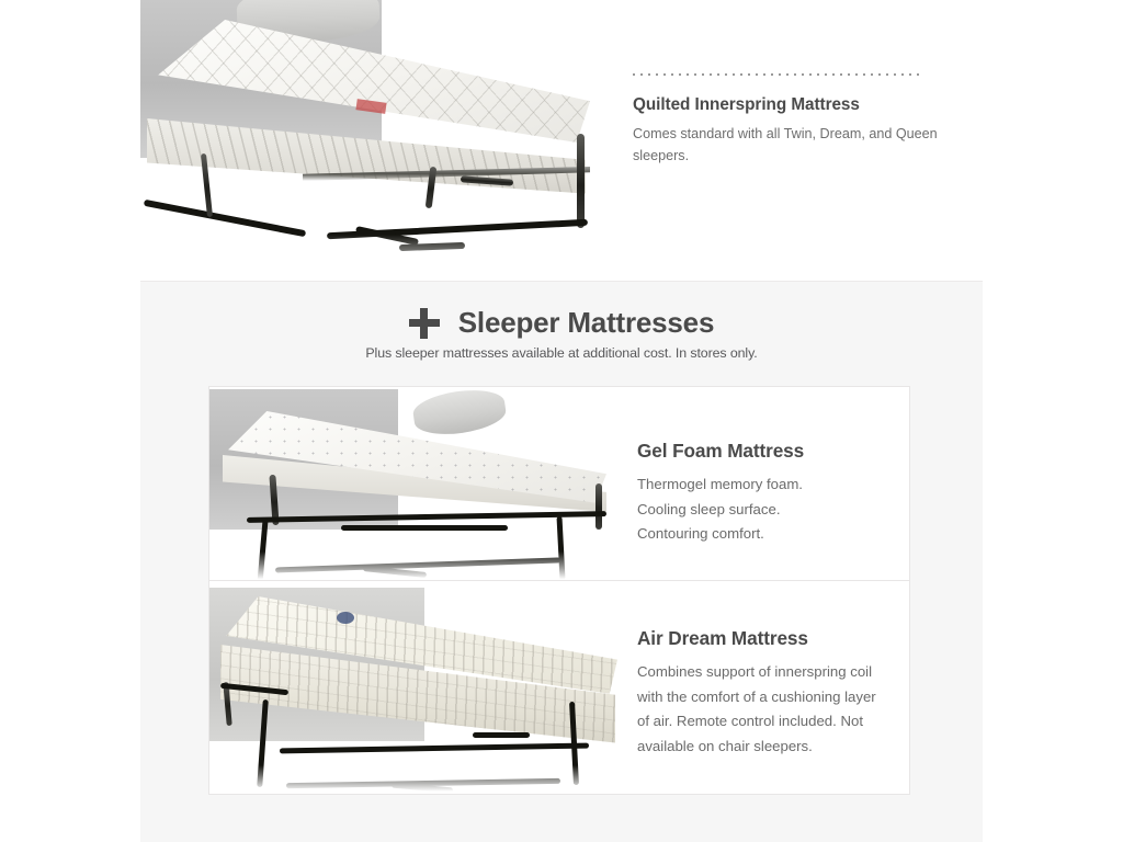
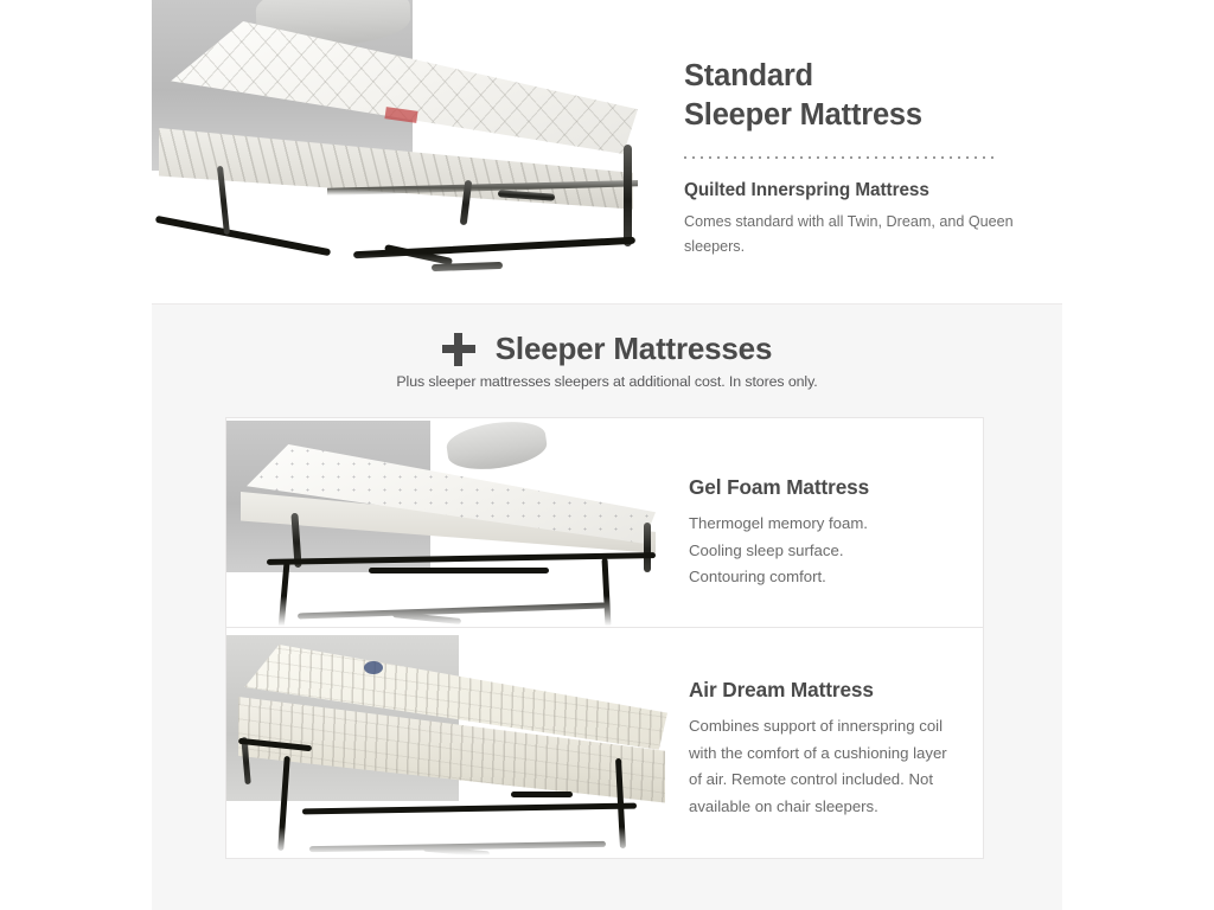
+ Standard
+ Sleeper Mattress
  Quilted Innerspring Mattress
  Comes standard with all Twin, Dream, and Queen sleepers.
  Sleeper Mattresses
- Plus sleeper mattresses available at additional cost. In stores only.
+ Plus sleeper mattresses sleepers at additional cost. In stores only.
  Gel Foam Mattress
  Thermogel memory foam.
  Cooling sleep surface.
  Contouring comfort.
  Air Dream Mattress
  Combines support of innerspring coil with the comfort of a cushioning layer of air. Remote control included. Not available on chair sleepers.
